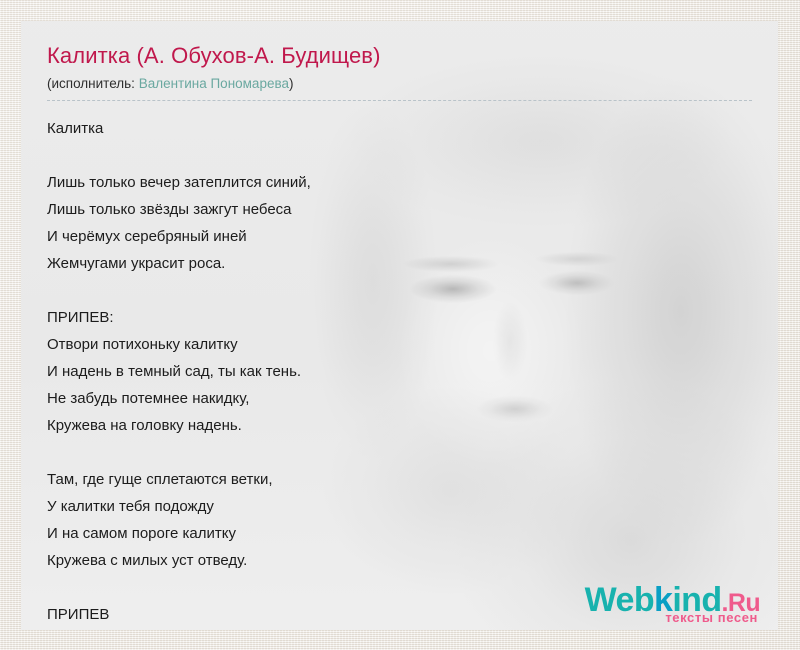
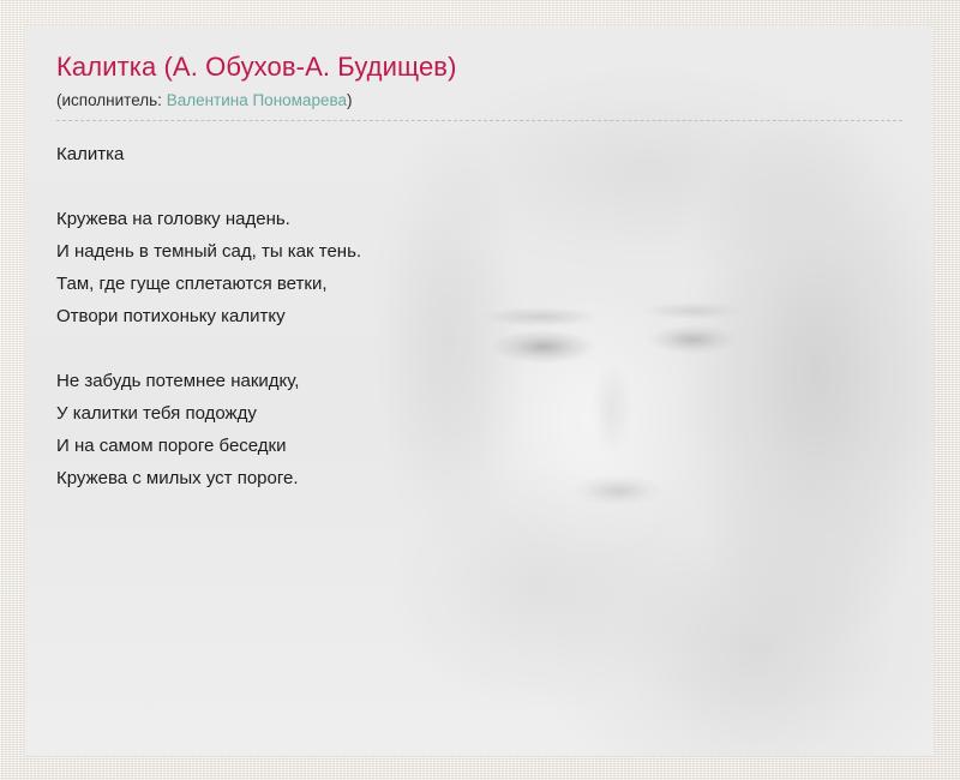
  Калитка (А. Обухов-А. Будищев)
  (исполнитель: Валентина Пономарева)
  Калитка
- Лишь только вечер затеплится синий,
- Лишь только звёзды зажгут небеса
- И черёмух серебряный иней
- Жемчугами украсит роса.
- ПРИПЕВ:
- Отвори потихоньку калитку
+ Кружева на головку надень.
  И надень в темный сад, ты как тень.
- Не забудь потемнее накидку,
+ Там, где гуще сплетаются ветки,
- Кружева на головку надень.
+ Отвори потихоньку калитку
- Там, где гуще сплетаются ветки,
+ Не забудь потемнее накидку,
  У калитки тебя подожду
- И на самом пороге калитку
+ И на самом пороге беседки
- Кружева с милых уст отведу.
+ Кружева с милых уст пороге.
- ПРИПЕВ
- Webkind.Ru
- тексты песен
